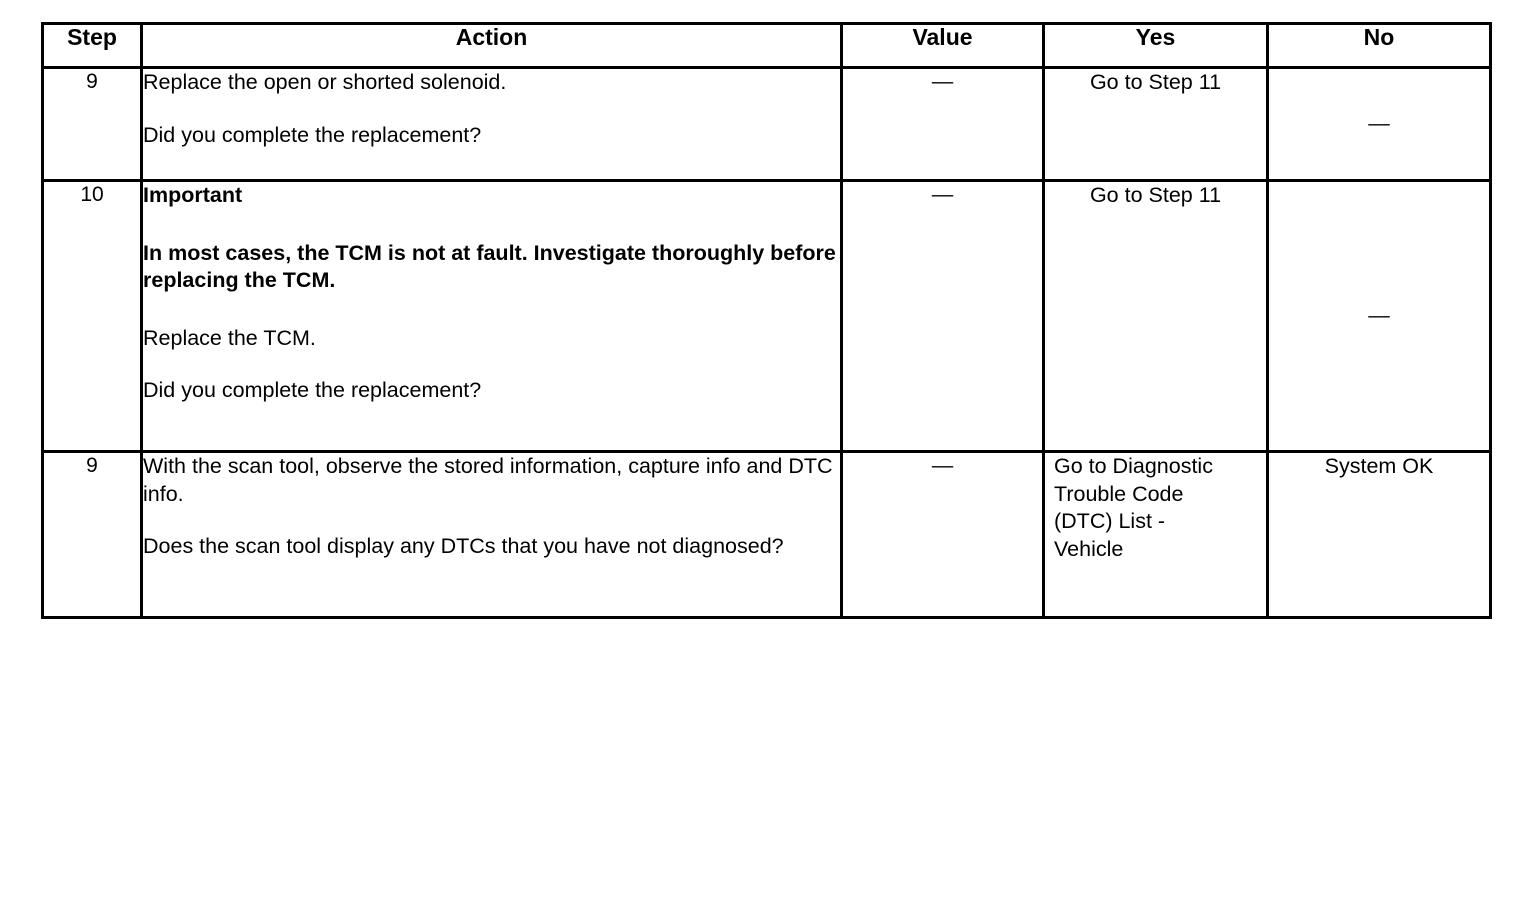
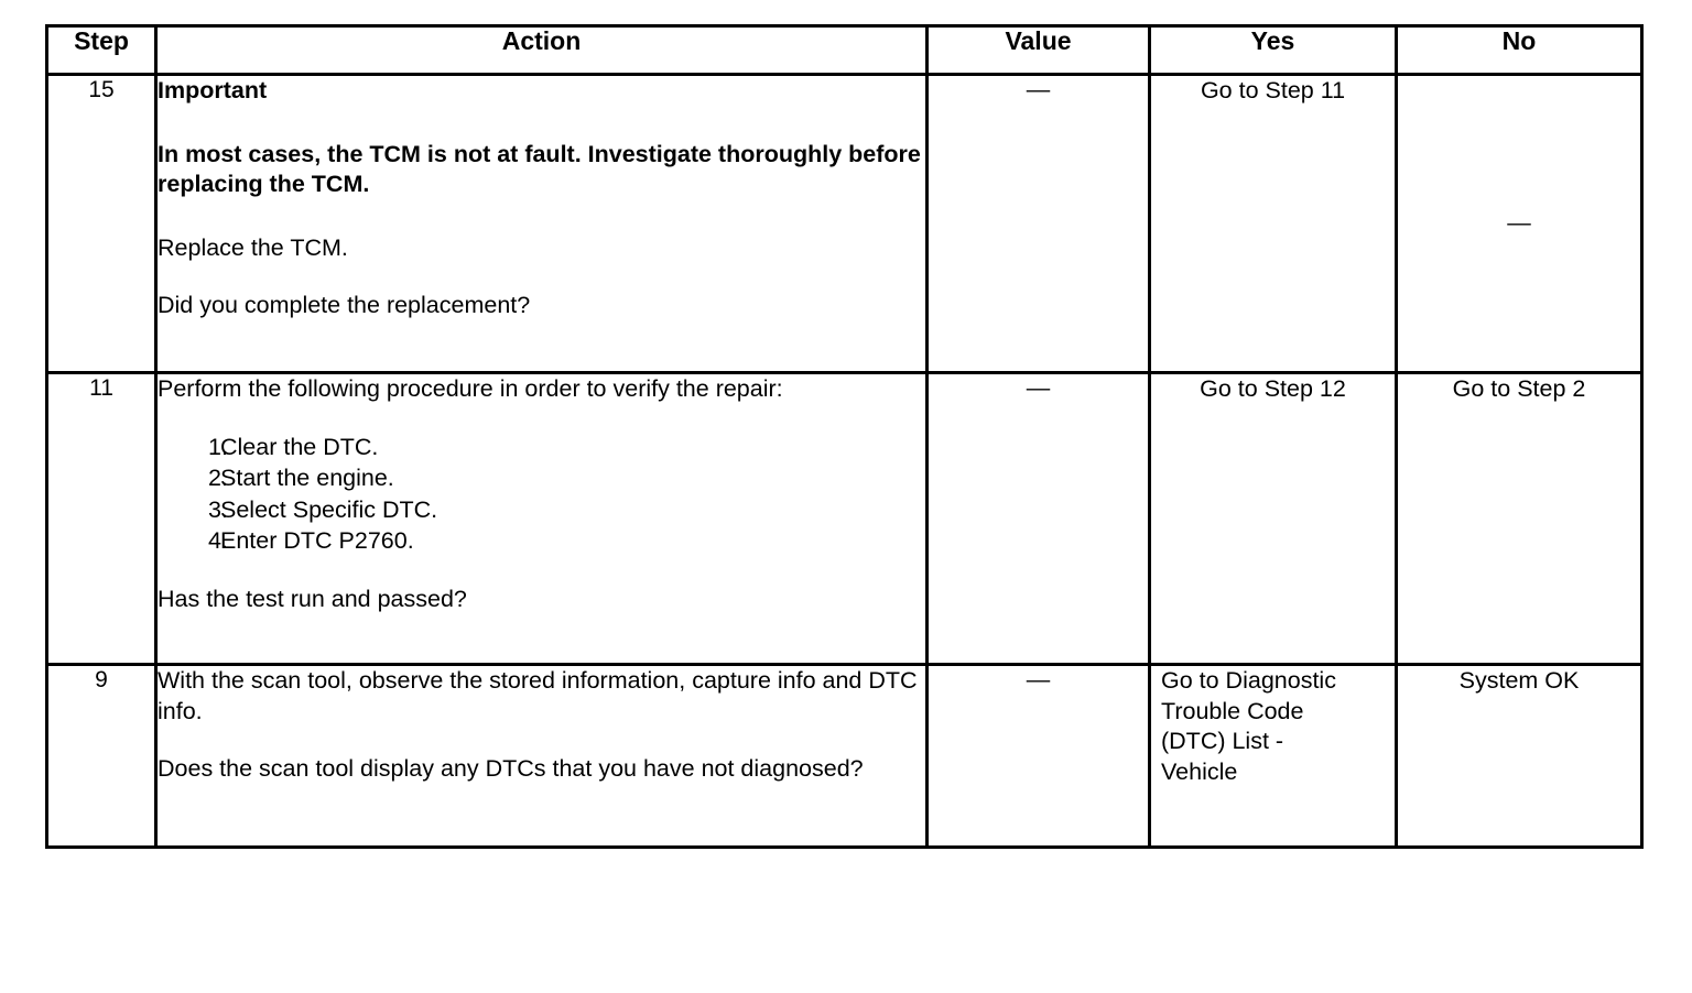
  Step	Action	Value	Yes	No
- 9	Replace the open or shorted solenoid. Did you complete the replacement?	—	Go to Step 11	—
- 10	Important In most cases, the TCM is not at fault. Investigate thoroughly before replacing the TCM. Replace the TCM. Did you complete the replacement?	—	Go to Step 11	—
+ 15	Important In most cases, the TCM is not at fault. Investigate thoroughly before replacing the TCM. Replace the TCM. Did you complete the replacement?	—	Go to Step 11	—
+ 11	Perform the following procedure in order to verify the repair: 1. Clear the DTC. 2. Start the engine. 3. Select Specific DTC. 4. Enter DTC P2760. Has the test run and passed?	—	Go to Step 12	Go to Step 2
  9	With the scan tool, observe the stored information, capture info and DTC info. Does the scan tool display any DTCs that you have not diagnosed?	—	Go to Diagnostic Trouble Code (DTC) List - Vehicle	System OK
